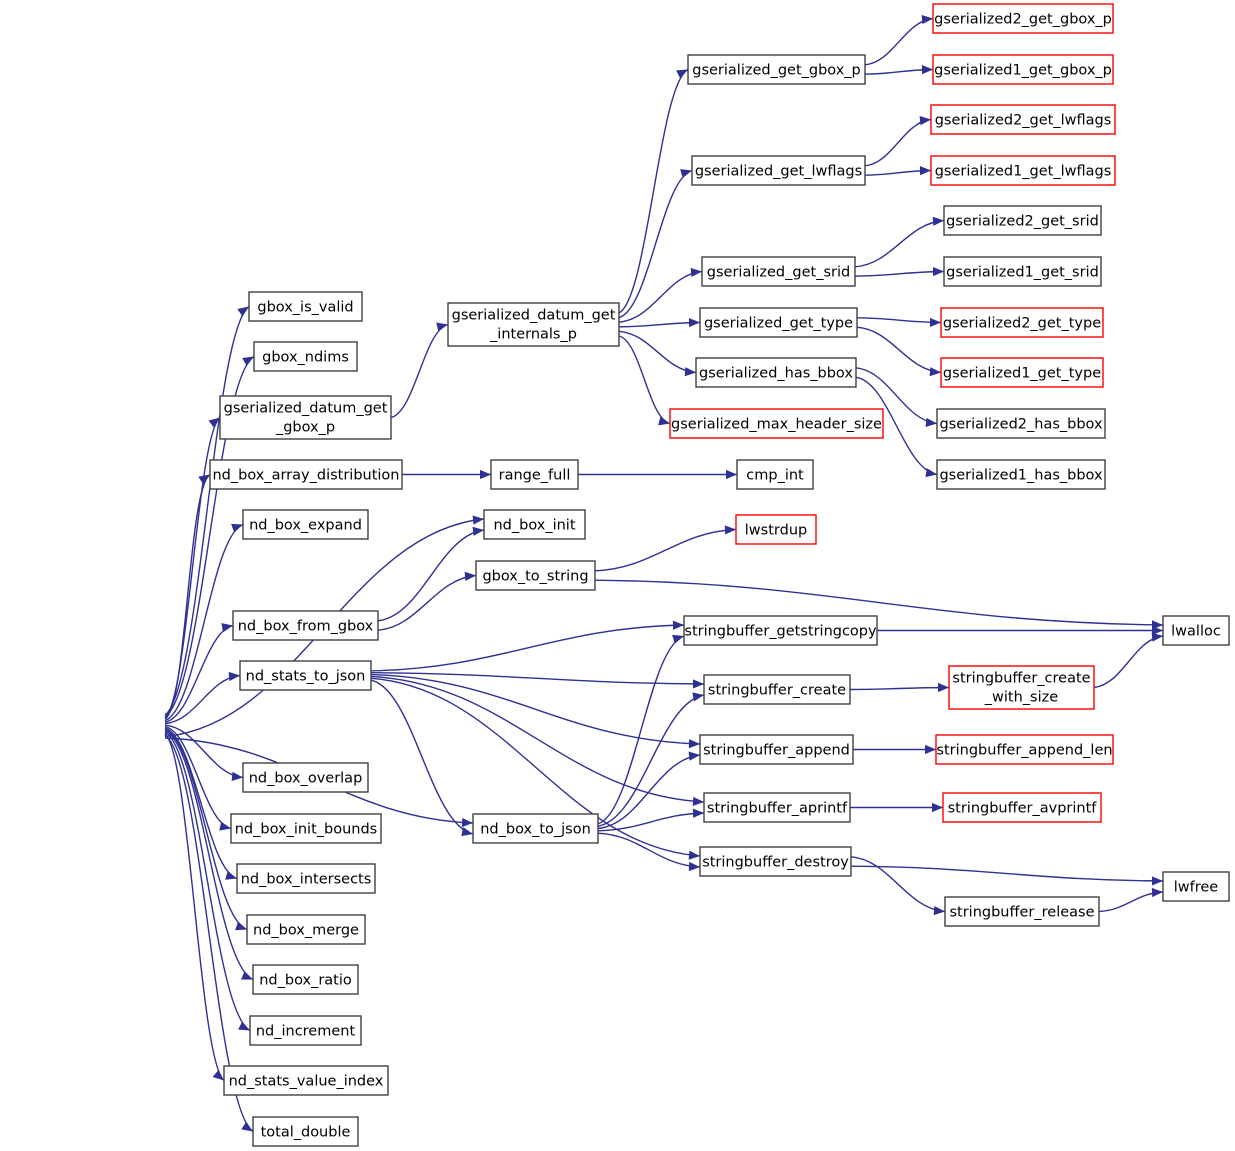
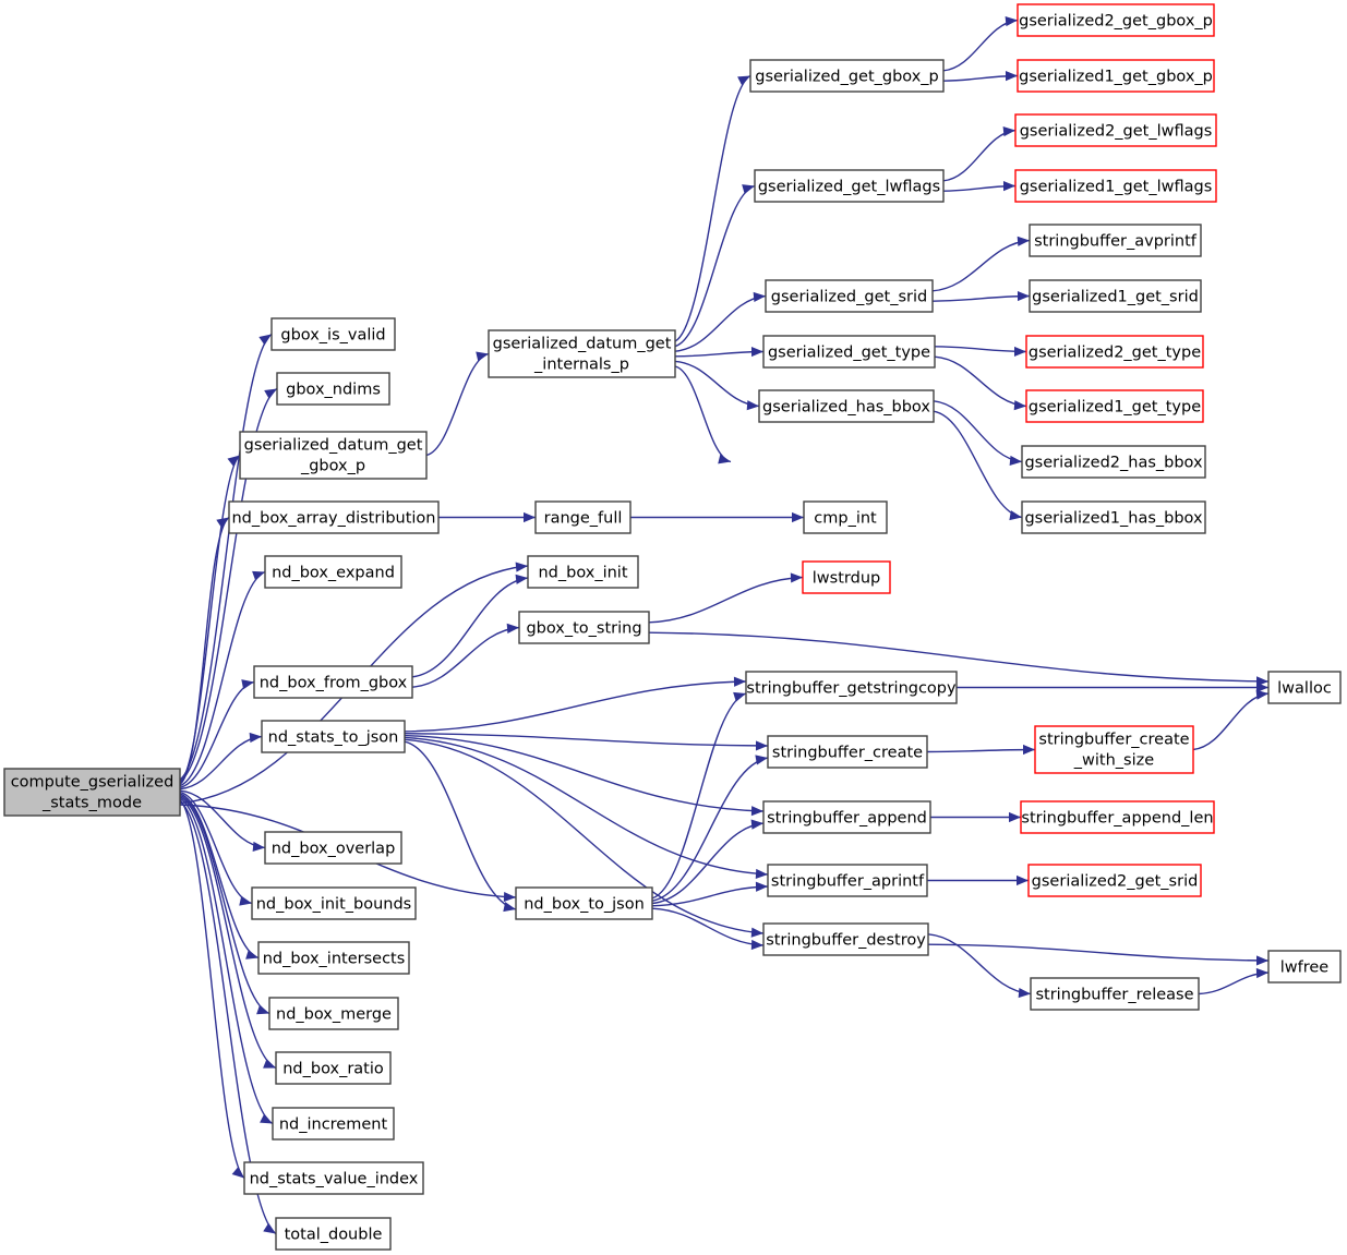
+ compute_gserialized
+ _stats_mode
  gbox_is_valid
  gbox_ndims
  gserialized_datum_get
  _gbox_p
  nd_box_array_distribution
  nd_box_expand
  nd_box_from_gbox
  nd_stats_to_json
  nd_box_overlap
  nd_box_init_bounds
  nd_box_intersects
  nd_box_merge
  nd_box_ratio
  nd_increment
  nd_stats_value_index
  total_double
  gserialized_datum_get
  _internals_p
  range_full
  nd_box_init
  gbox_to_string
  nd_box_to_json
  gserialized_get_gbox_p
  gserialized_get_lwflags
  gserialized_get_srid
  gserialized_get_type
  gserialized_has_bbox
- gserialized_max_header_size
  cmp_int
  lwstrdup
  stringbuffer_getstringcopy
  stringbuffer_create
  stringbuffer_append
  stringbuffer_aprintf
  stringbuffer_destroy
  stringbuffer_release
  gserialized2_get_gbox_p
  gserialized1_get_gbox_p
  gserialized2_get_lwflags
  gserialized1_get_lwflags
- gserialized2_get_srid
+ stringbuffer_avprintf
  gserialized1_get_srid
  gserialized2_get_type
  gserialized1_get_type
  gserialized2_has_bbox
  gserialized1_has_bbox
  stringbuffer_create
  _with_size
  stringbuffer_append_len
- stringbuffer_avprintf
+ gserialized2_get_srid
  lwalloc
  lwfree
